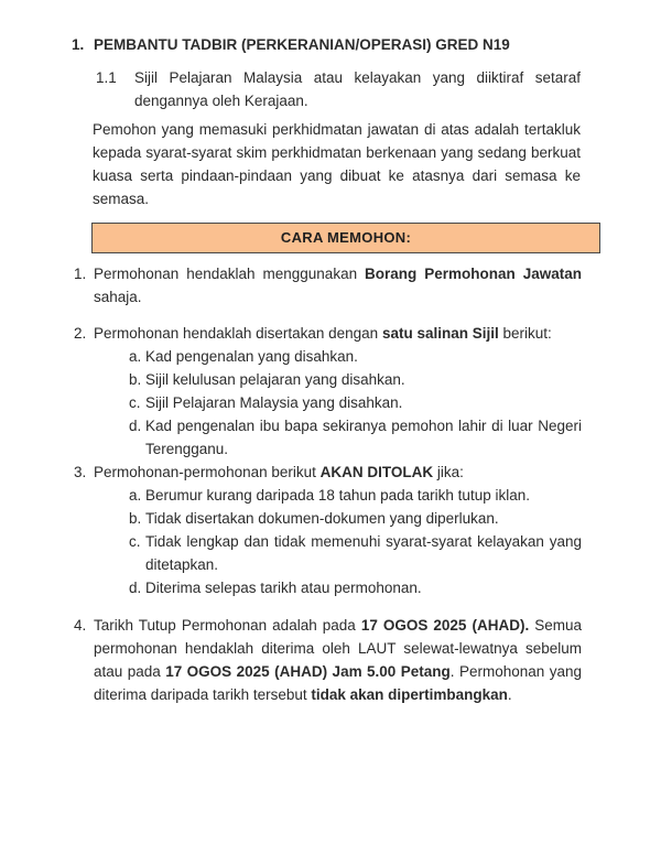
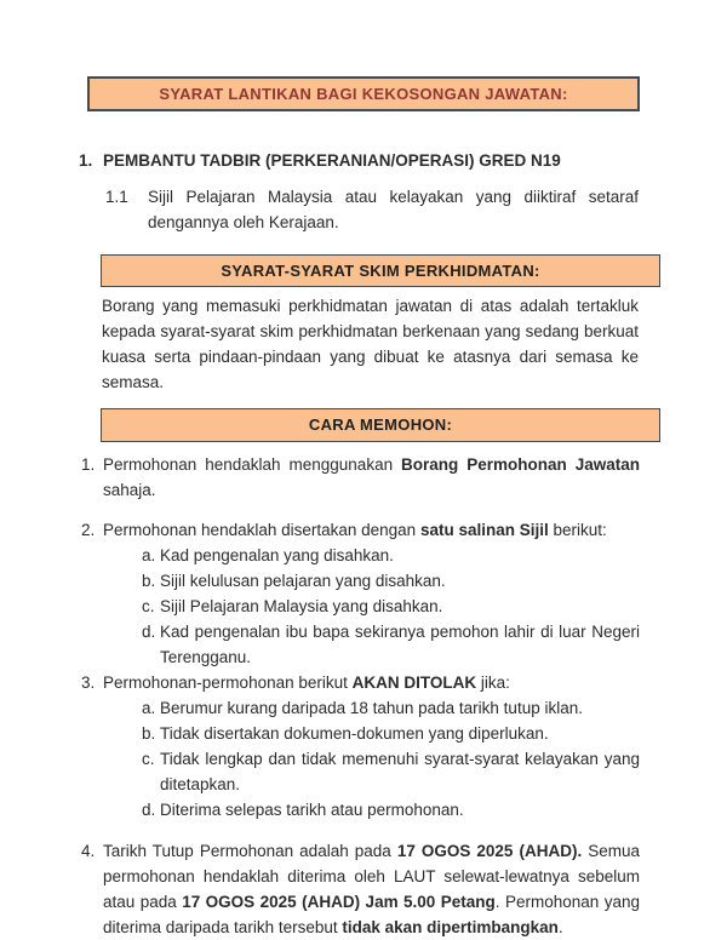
+ SYARAT LANTIKAN BAGI KEKOSONGAN JAWATAN:
  1.
  PEMBANTU TADBIR (PERKERANIAN/OPERASI) GRED N19
  1.1
  Sijil Pelajaran Malaysia atau kelayakan yang diiktiraf setaraf dengannya oleh Kerajaan.
+ SYARAT-SYARAT SKIM PERKHIDMATAN:
- Pemohon yang memasuki perkhidmatan jawatan di atas adalah tertakluk kepada syarat-syarat skim perkhidmatan berkenaan yang sedang berkuat kuasa serta pindaan-pindaan yang dibuat ke atasnya dari semasa ke semasa.
+ Borang yang memasuki perkhidmatan jawatan di atas adalah tertakluk kepada syarat-syarat skim perkhidmatan berkenaan yang sedang berkuat kuasa serta pindaan-pindaan yang dibuat ke atasnya dari semasa ke semasa.
  CARA MEMOHON:
  1.
  Permohonan hendaklah menggunakan Borang Permohonan Jawatan sahaja.
  2.
  Permohonan hendaklah disertakan dengan satu salinan Sijil berikut:
  a.
  Kad pengenalan yang disahkan.
  b.
  Sijil kelulusan pelajaran yang disahkan.
  c.
  Sijil Pelajaran Malaysia yang disahkan.
  d.
  Kad pengenalan ibu bapa sekiranya pemohon lahir di luar Negeri Terengganu.
  3.
  Permohonan-permohonan berikut AKAN DITOLAK jika:
  a.
  Berumur kurang daripada 18 tahun pada tarikh tutup iklan.
  b.
  Tidak disertakan dokumen-dokumen yang diperlukan.
  c.
  Tidak lengkap dan tidak memenuhi syarat-syarat kelayakan yang ditetapkan.
  d.
  Diterima selepas tarikh atau permohonan.
  4.
  Tarikh Tutup Permohonan adalah pada 17 OGOS 2025 (AHAD). Semua permohonan hendaklah diterima oleh LAUT selewat-lewatnya sebelum atau pada 17 OGOS 2025 (AHAD) Jam 5.00 Petang. Permohonan yang diterima daripada tarikh tersebut tidak akan dipertimbangkan.
